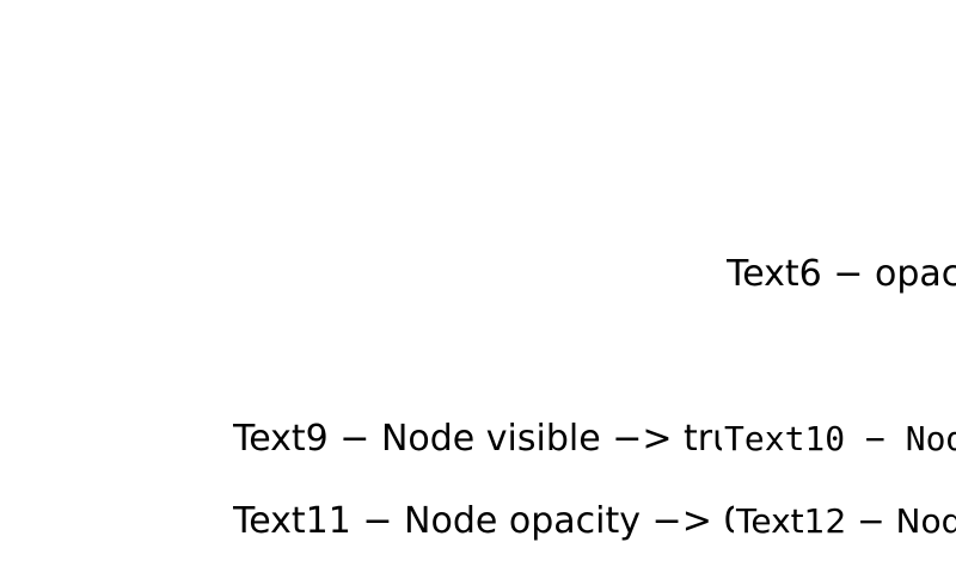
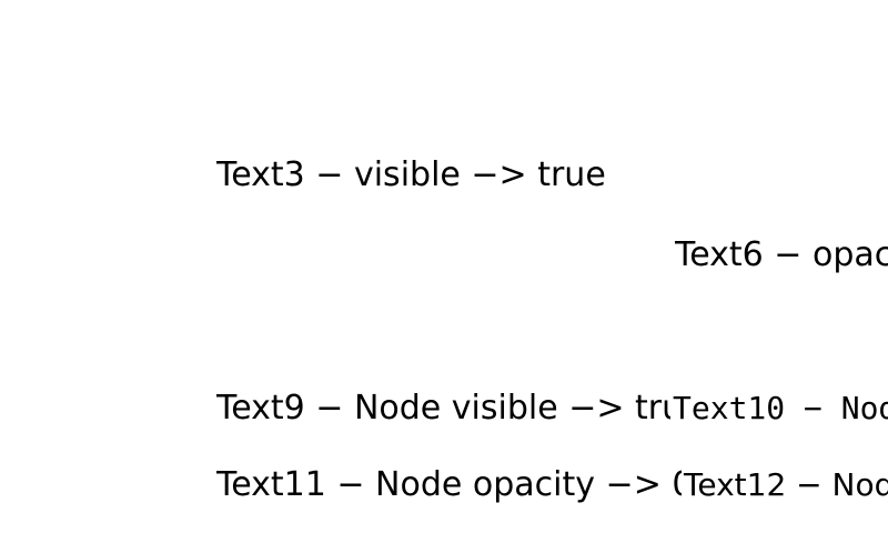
+ Text3 − visible −> true
  Text6 − opac
  Text9 − Node visible −> tr
  Text10 − No
  Text11 − Node opacity −>
  Text12 − Nod
